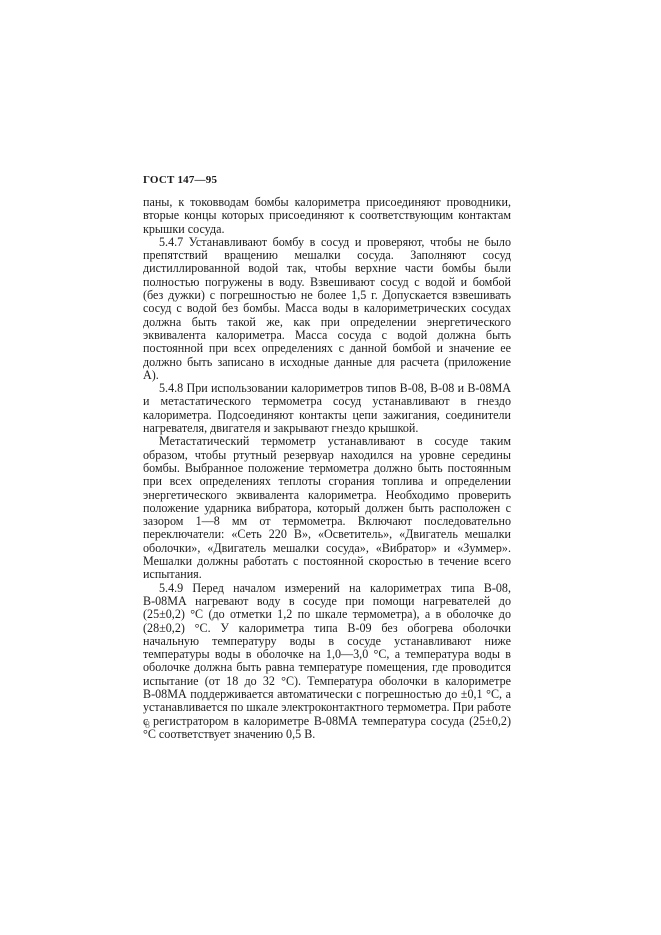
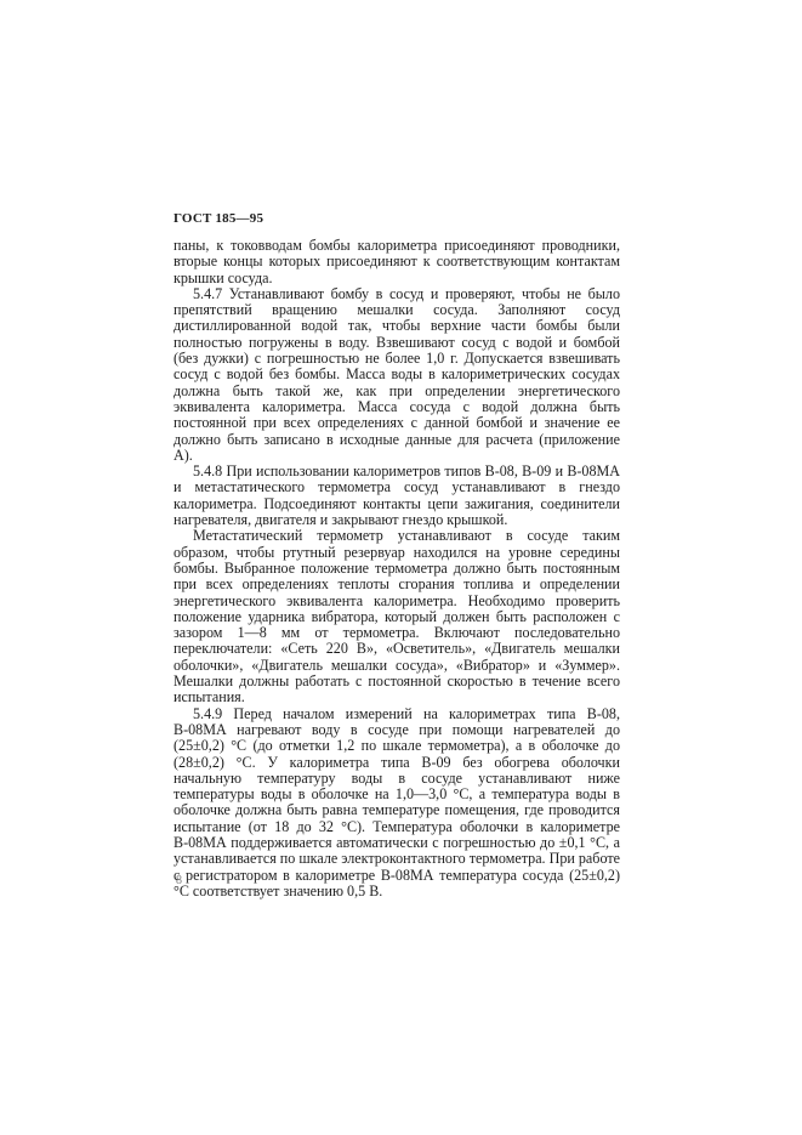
- ГОСТ 147—95
+ ГОСТ 185—95
  паны, к токовводам бомбы калориметра присоединяют проводники, вторые концы которых присоединяют к соответствующим контактам крышки сосуда.
- 5.4.7 Устанавливают бомбу в сосуд и проверяют, чтобы не было препятствий вращению мешалки сосуда. Заполняют сосуд дистиллированной водой так, чтобы верхние части бомбы были полностью погружены в воду. Взвешивают сосуд с водой и бомбой (без дужки) с погрешностью не более 1,5 г. Допускается взвешивать сосуд с водой без бомбы. Масса воды в калориметрических сосудах должна быть такой же, как при определении энергетического эквивалента калориметра. Масса сосуда с водой должна быть постоянной при всех определениях с данной бомбой и значение ее должно быть записано в исходные данные для расчета (приложение А).
+ 5.4.7 Устанавливают бомбу в сосуд и проверяют, чтобы не было препятствий вращению мешалки сосуда. Заполняют сосуд дистиллированной водой так, чтобы верхние части бомбы были полностью погружены в воду. Взвешивают сосуд с водой и бомбой (без дужки) с погрешностью не более 1,0 г. Допускается взвешивать сосуд с водой без бомбы. Масса воды в калориметрических сосудах должна быть такой же, как при определении энергетического эквивалента калориметра. Масса сосуда с водой должна быть постоянной при всех определениях с данной бомбой и значение ее должно быть записано в исходные данные для расчета (приложение А).
- 5.4.8 При использовании калориметров типов В-08, В-08 и В-08МА и метастатического термометра сосуд устанавливают в гнездо калориметра. Подсоединяют контакты цепи зажигания, соединители нагревателя, двигателя и закрывают гнездо крышкой.
+ 5.4.8 При использовании калориметров типов В-08, В-09 и В-08МА и метастатического термометра сосуд устанавливают в гнездо калориметра. Подсоединяют контакты цепи зажигания, соединители нагревателя, двигателя и закрывают гнездо крышкой.
  Метастатический термометр устанавливают в сосуде таким образом, чтобы ртутный резервуар находился на уровне середины бомбы. Выбранное положение термометра должно быть постоянным при всех определениях теплоты сгорания топлива и определении энергетического эквивалента калориметра. Необходимо проверить положение ударника вибратора, который должен быть расположен с зазором 1—8 мм от термометра. Включают последовательно переключатели: «Сеть 220 В», «Осветитель», «Двигатель мешалки оболочки», «Двигатель мешалки сосуда», «Вибратор» и «Зуммер». Мешалки должны работать с постоянной скоростью в течение всего испытания.
  5.4.9 Перед началом измерений на калориметрах типа В-08, В-08МА нагревают воду в сосуде при помощи нагревателей до (25±0,2) °С (до отметки 1,2 по шкале термометра), а в оболочке до (28±0,2) °С. У калориметра типа В-09 без обогрева оболочки начальную температуру воды в сосуде устанавливают ниже температуры воды в оболочке на 1,0—3,0 °С, а температура воды в оболочке должна быть равна температуре помещения, где проводится испытание (от 18 до 32 °С). Температура оболочки в калориметре В-08МА поддерживается автоматически с погрешностью до ±0,1 °С, а устанавливается по шкале электроконтактного термометра. При работе с регистратором в калориметре В-08МА температура сосуда (25±0,2) °С соответствует значению 0,5 В.
  8
